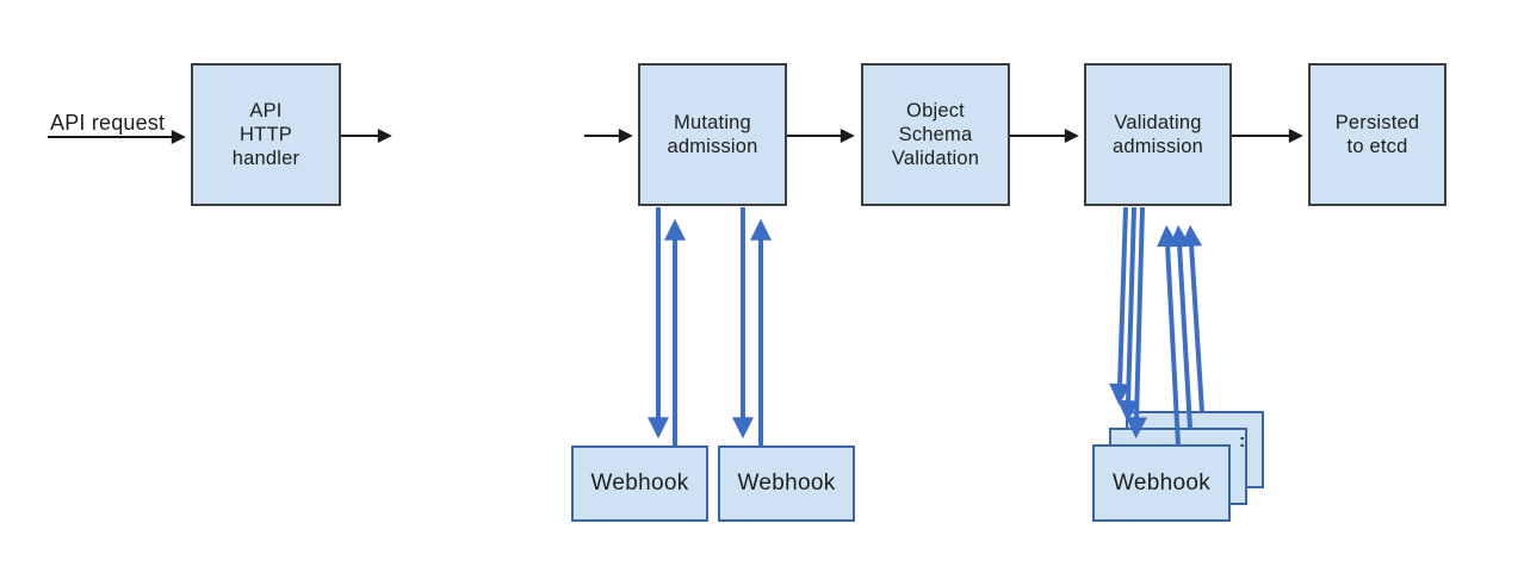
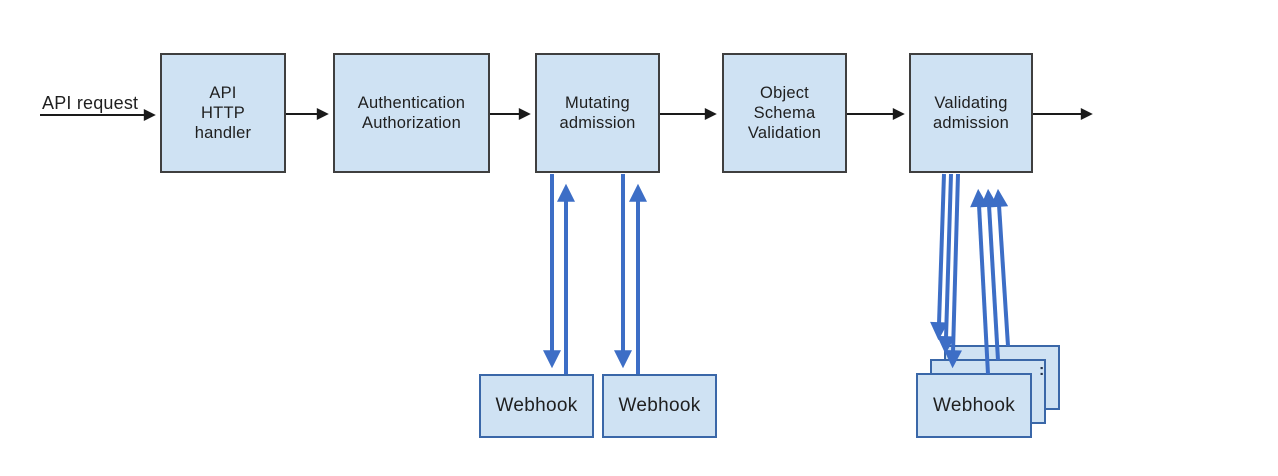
  API request
  API
  HTTP
  handler
+ Authentication
+ Authorization
  Mutating
  admission
  Object
  Schema
  Validation
  Validating
  admission
- Persisted
- to etcd
  Webhook
  Webhook
  :
  Webhook
